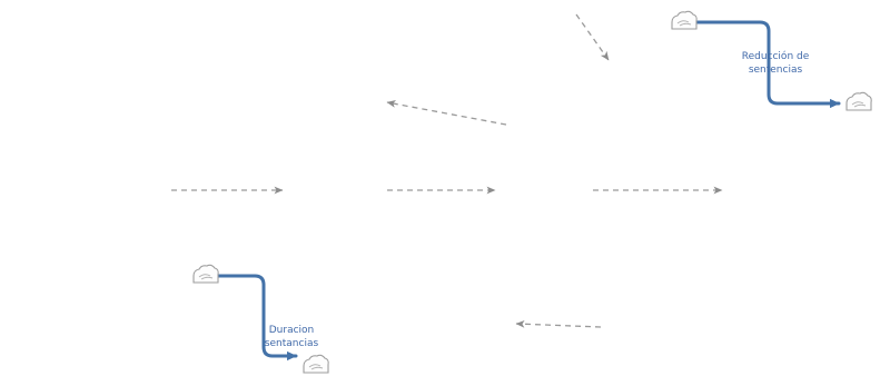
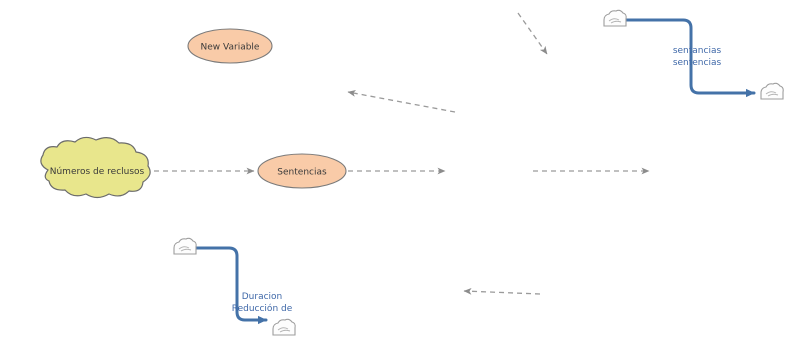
- Reducción de
+ sentancias
  sentencias
  Duracion
- sentancias
+ Reducción de
+ New Variable
+ Números de reclusos
+ Sentencias
